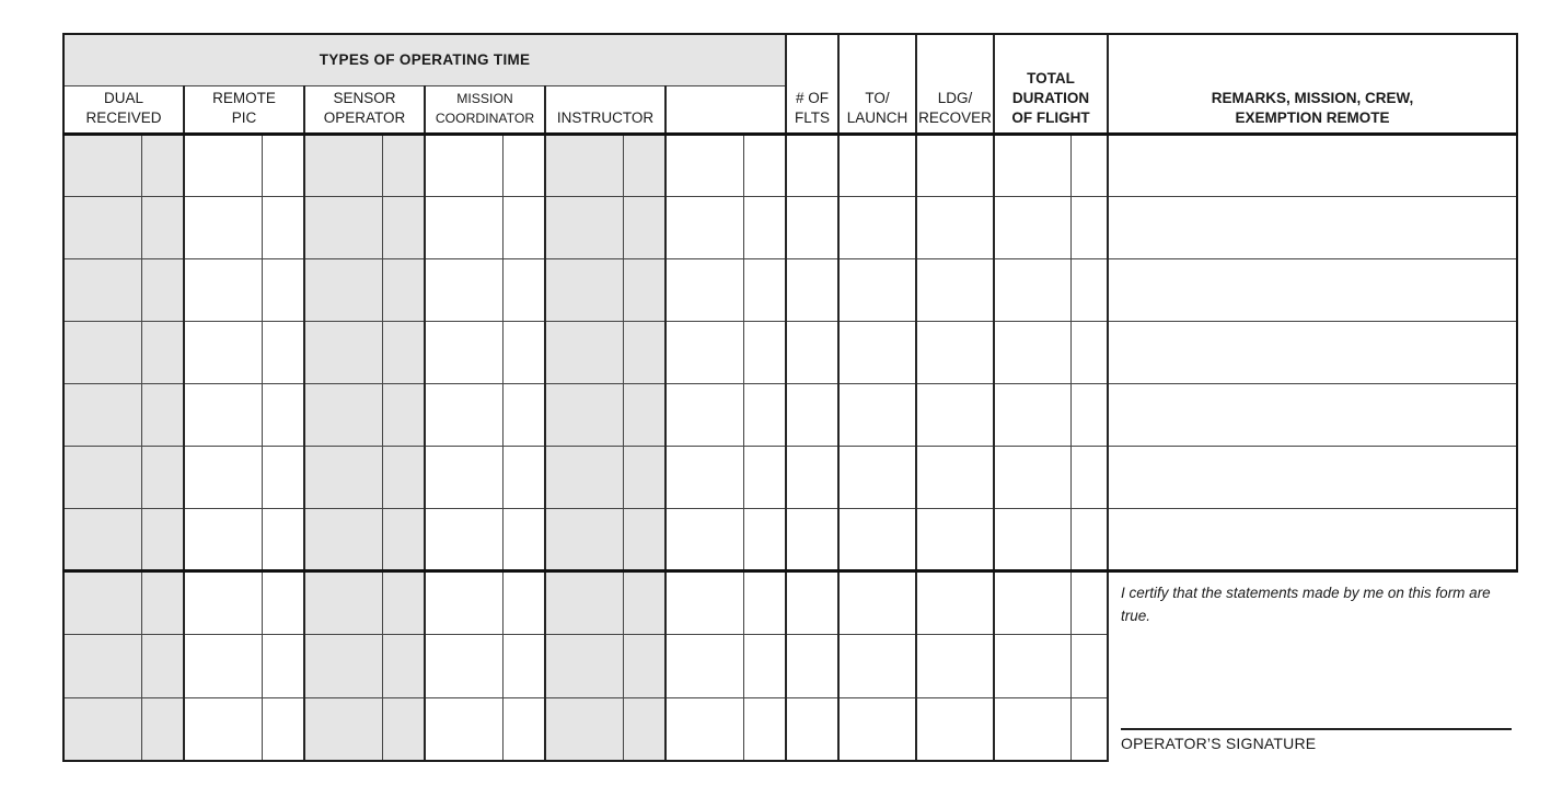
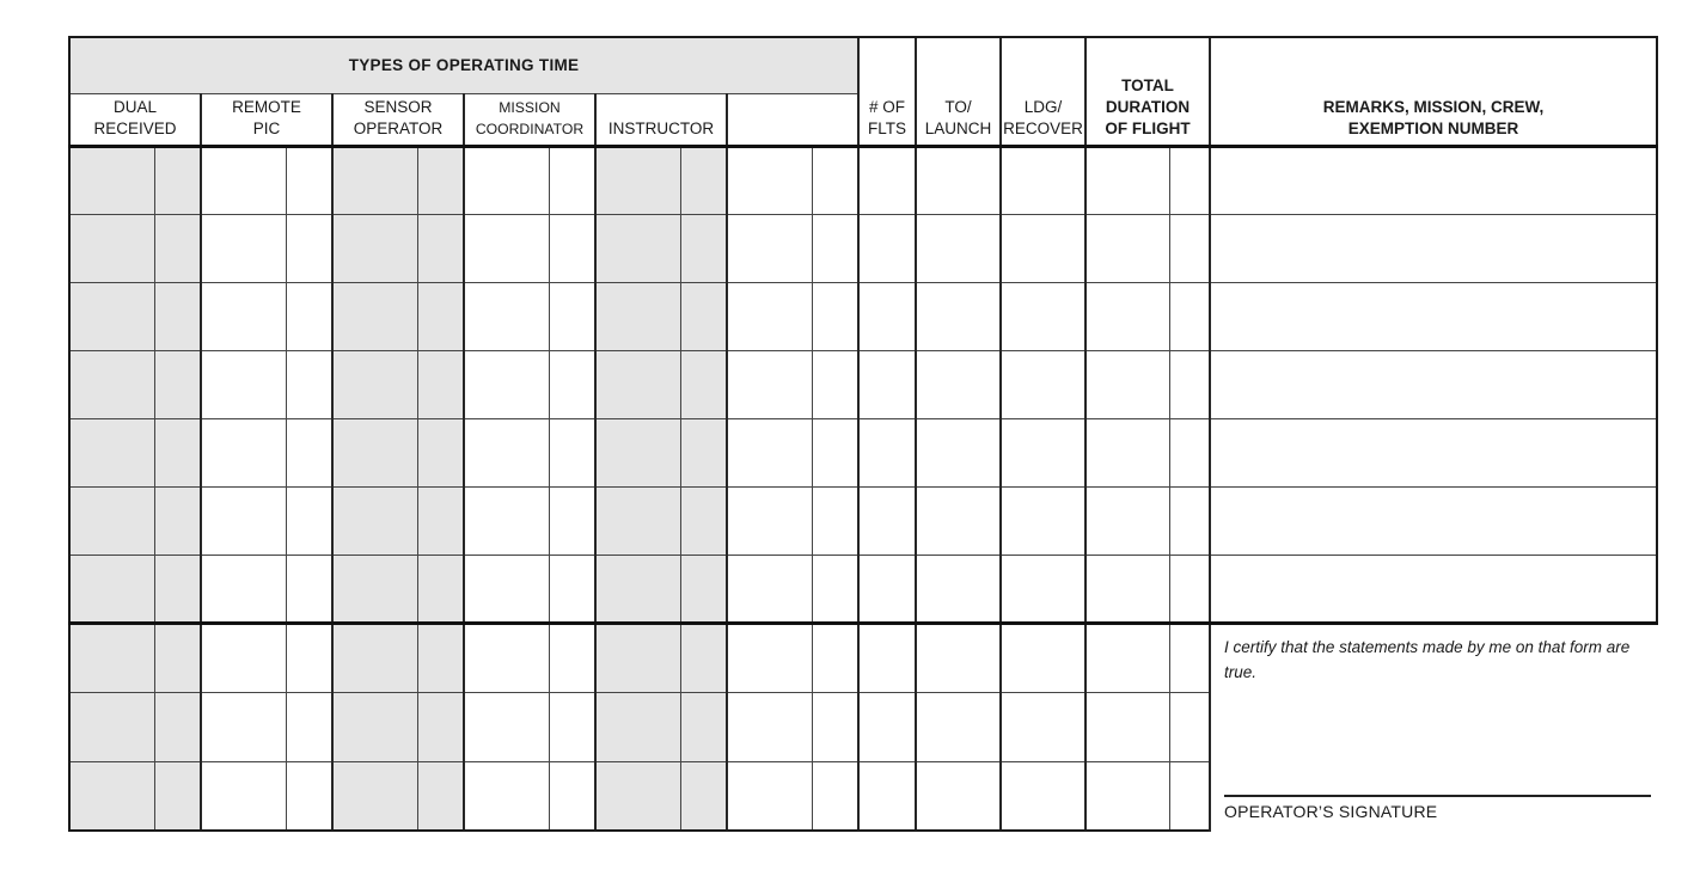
- TYPES OF OPERATING TIME	# OF FLTS	TO/ LAUNCH	LDG/ RECOVER	TOTAL DURATION OF FLIGHT	REMARKS, MISSION, CREW, EXEMPTION REMOTE
+ TYPES OF OPERATING TIME	# OF FLTS	TO/ LAUNCH	LDG/ RECOVER	TOTAL DURATION OF FLIGHT	REMARKS, MISSION, CREW, EXEMPTION NUMBER
  DUAL RECEIVED	REMOTE PIC	SENSOR OPERATOR	MISSION COORDINATOR	INSTRUCTOR
- 																	I certify that the statements made by me on this form are true. OPERATOR’S SIGNATURE
+ 																	I certify that the statements made by me on that form are true. OPERATOR’S SIGNATURE
